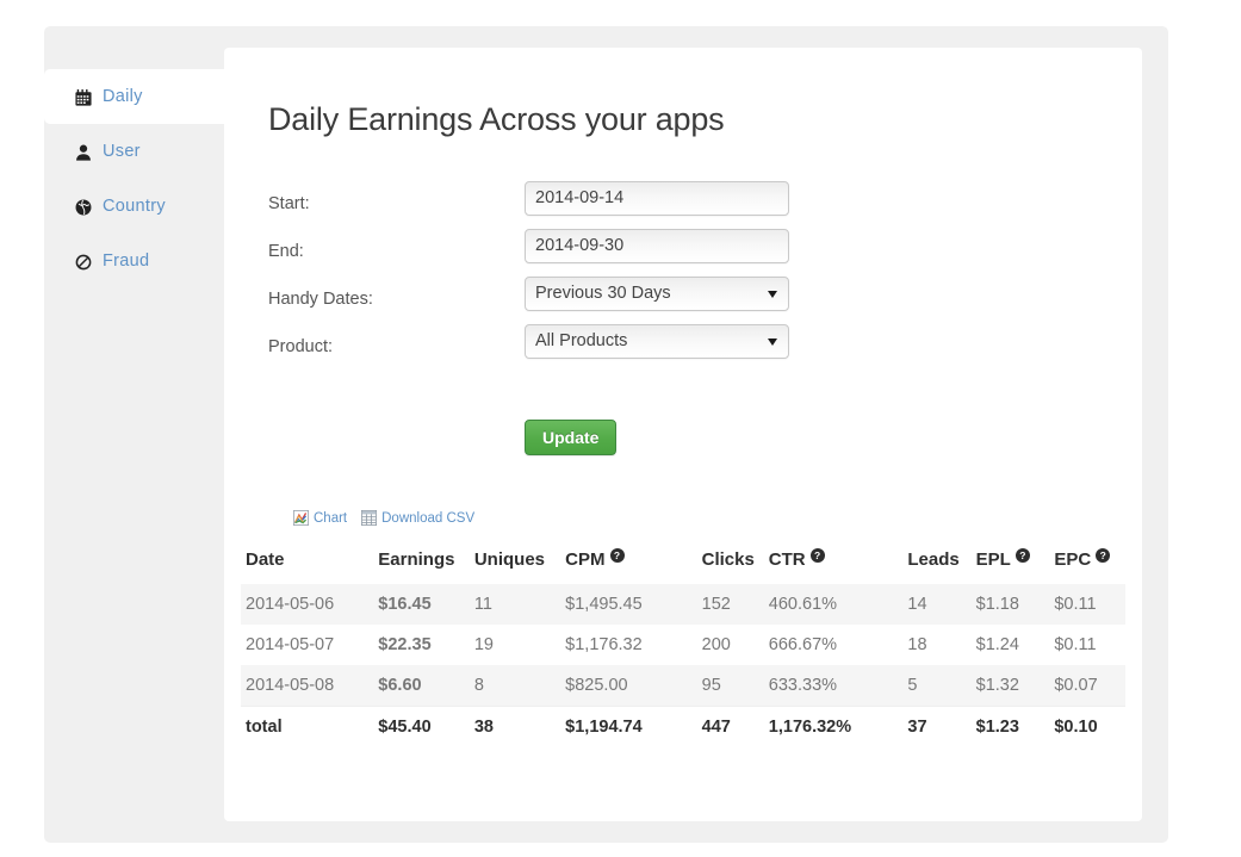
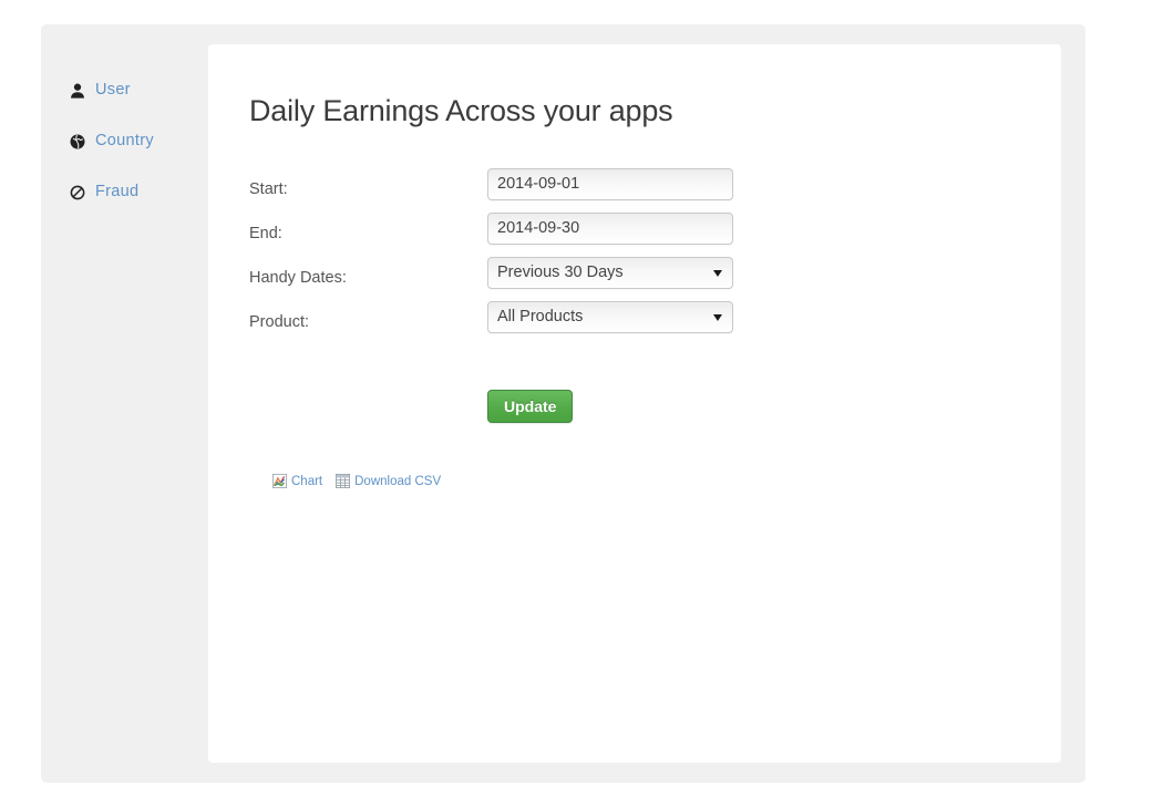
  Daily Earnings Across your apps
  Start:
- 2014-09-14
+ 2014-09-01
  End:
  2014-09-30
  Handy Dates:
  Previous 30 Days
  Product:
  All Products
  Update
  Chart
  Download CSV
- Date	Earnings	Uniques	CPM ?	Clicks	CTR ?	Leads	EPL ?	EPC ?
- 2014-05-06	$16.45	11	$1,495.45	152	460.61%	14	$1.18	$0.11
- 2014-05-07	$22.35	19	$1,176.32	200	666.67%	18	$1.24	$0.11
- 2014-05-08	$6.60	8	$825.00	95	633.33%	5	$1.32	$0.07
- total	$45.40	38	$1,194.74	447	1,176.32%	37	$1.23	$0.10
- Daily
  User
  Country
  Fraud
